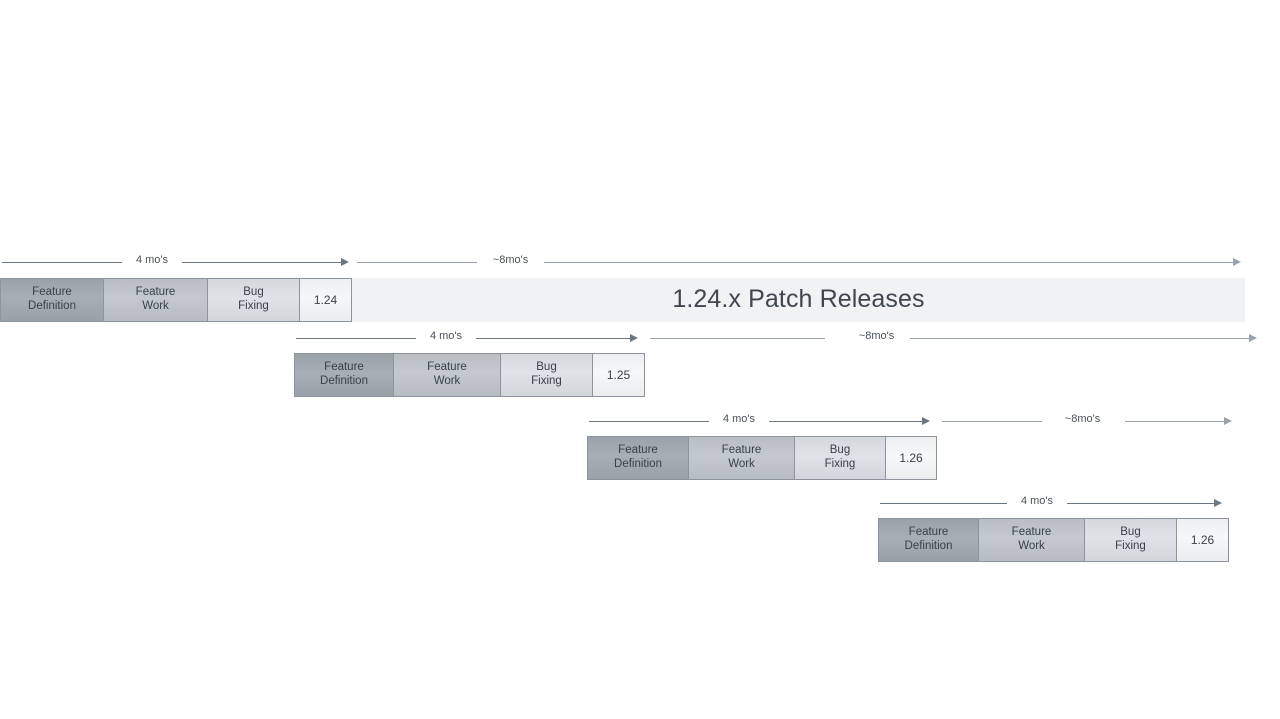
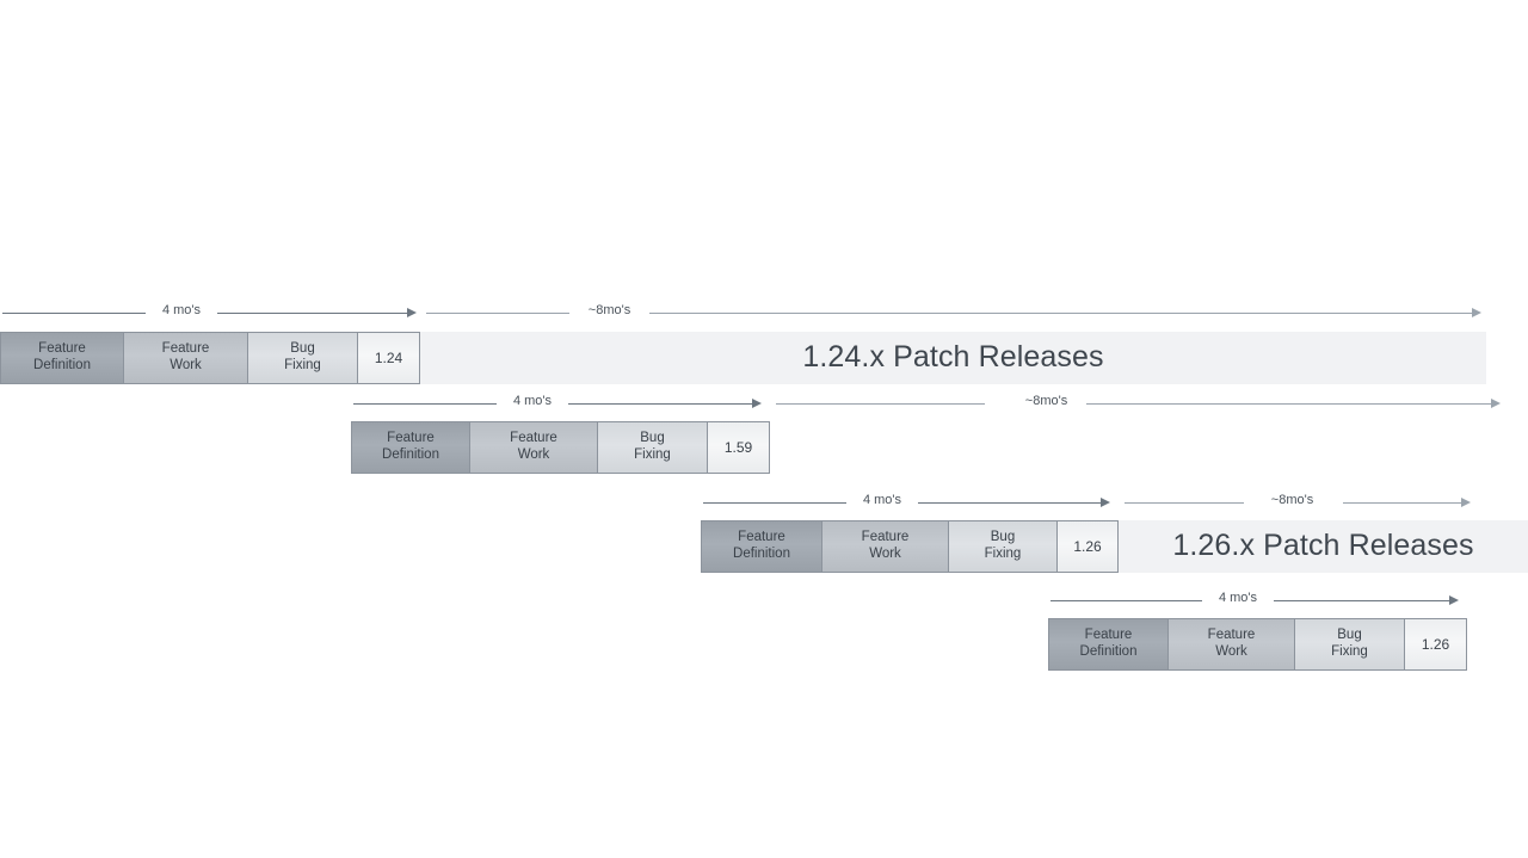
  1.24.x Patch Releases
  Feature
  Definition
  Feature
  Work
  Bug
  Fixing
  1.24
  4 mo's
  ~8mo's
  Feature
  Definition
  Feature
  Work
  Bug
  Fixing
- 1.25
+ 1.59
  4 mo's
  ~8mo's
+ 1.26.x Patch Releases
  Feature
  Definition
  Feature
  Work
  Bug
  Fixing
  1.26
  4 mo's
  ~8mo's
  Feature
  Definition
  Feature
  Work
  Bug
  Fixing
  1.26
  4 mo's
